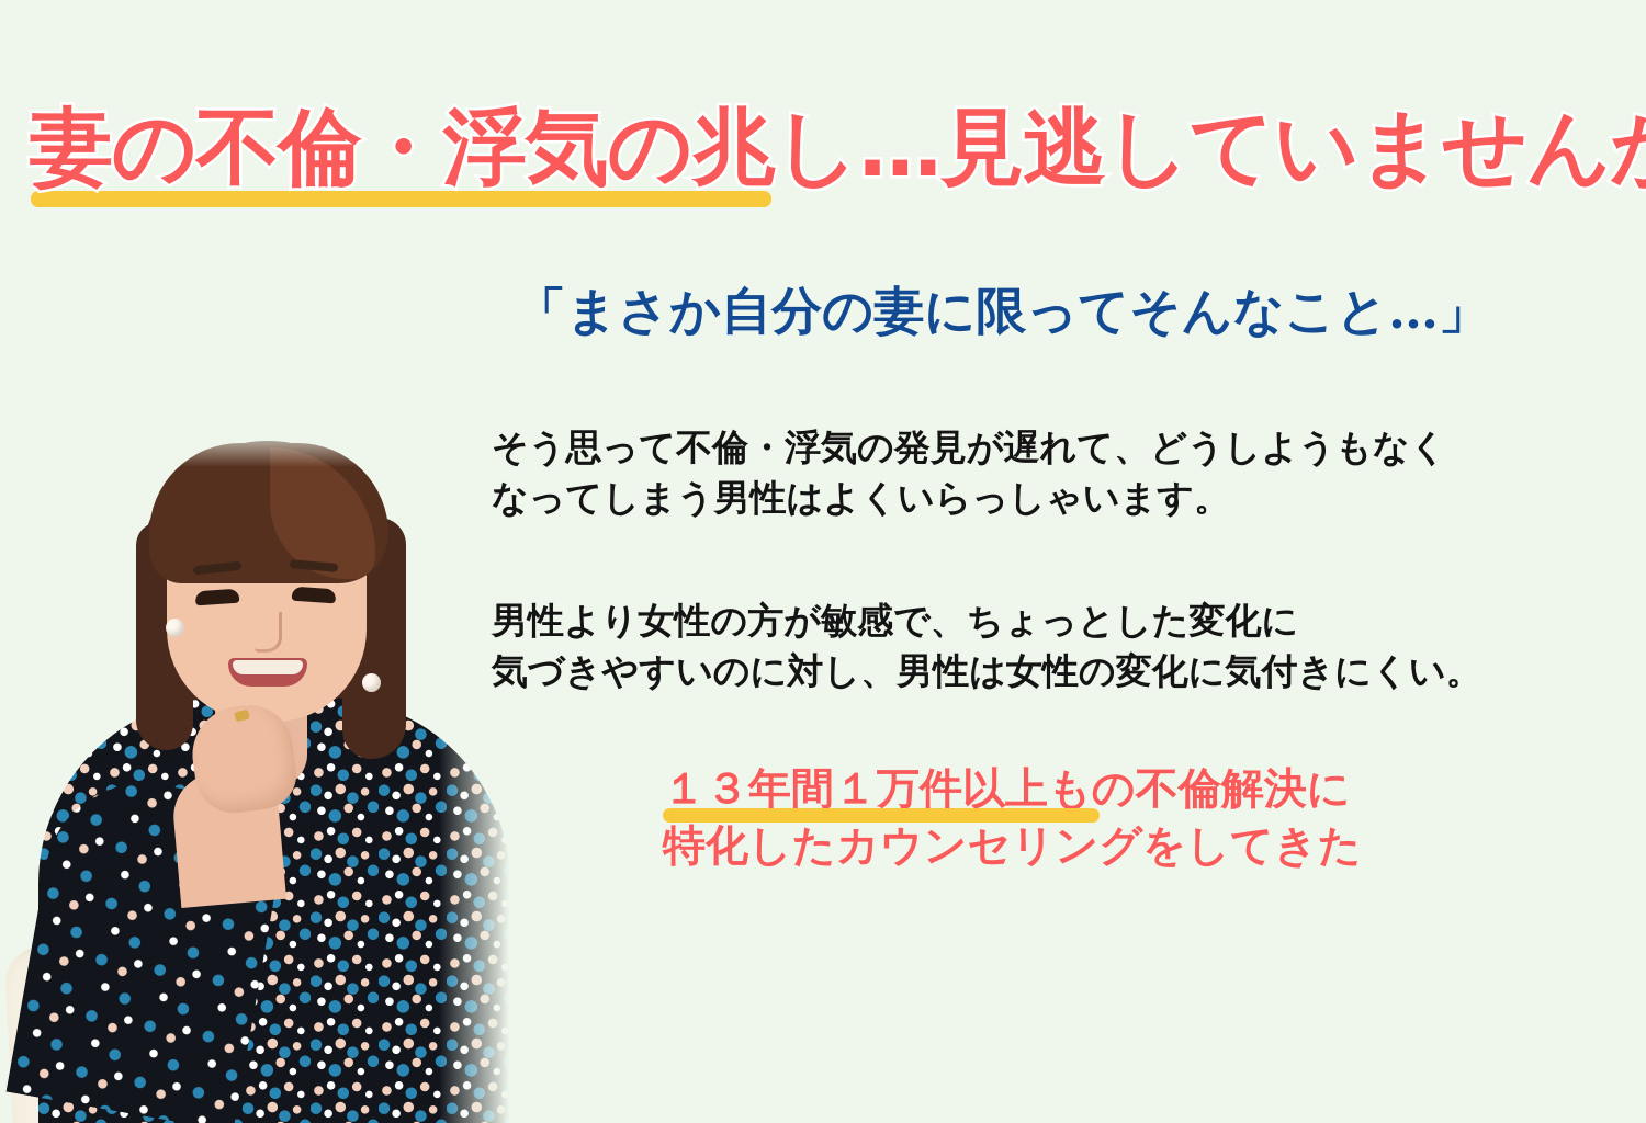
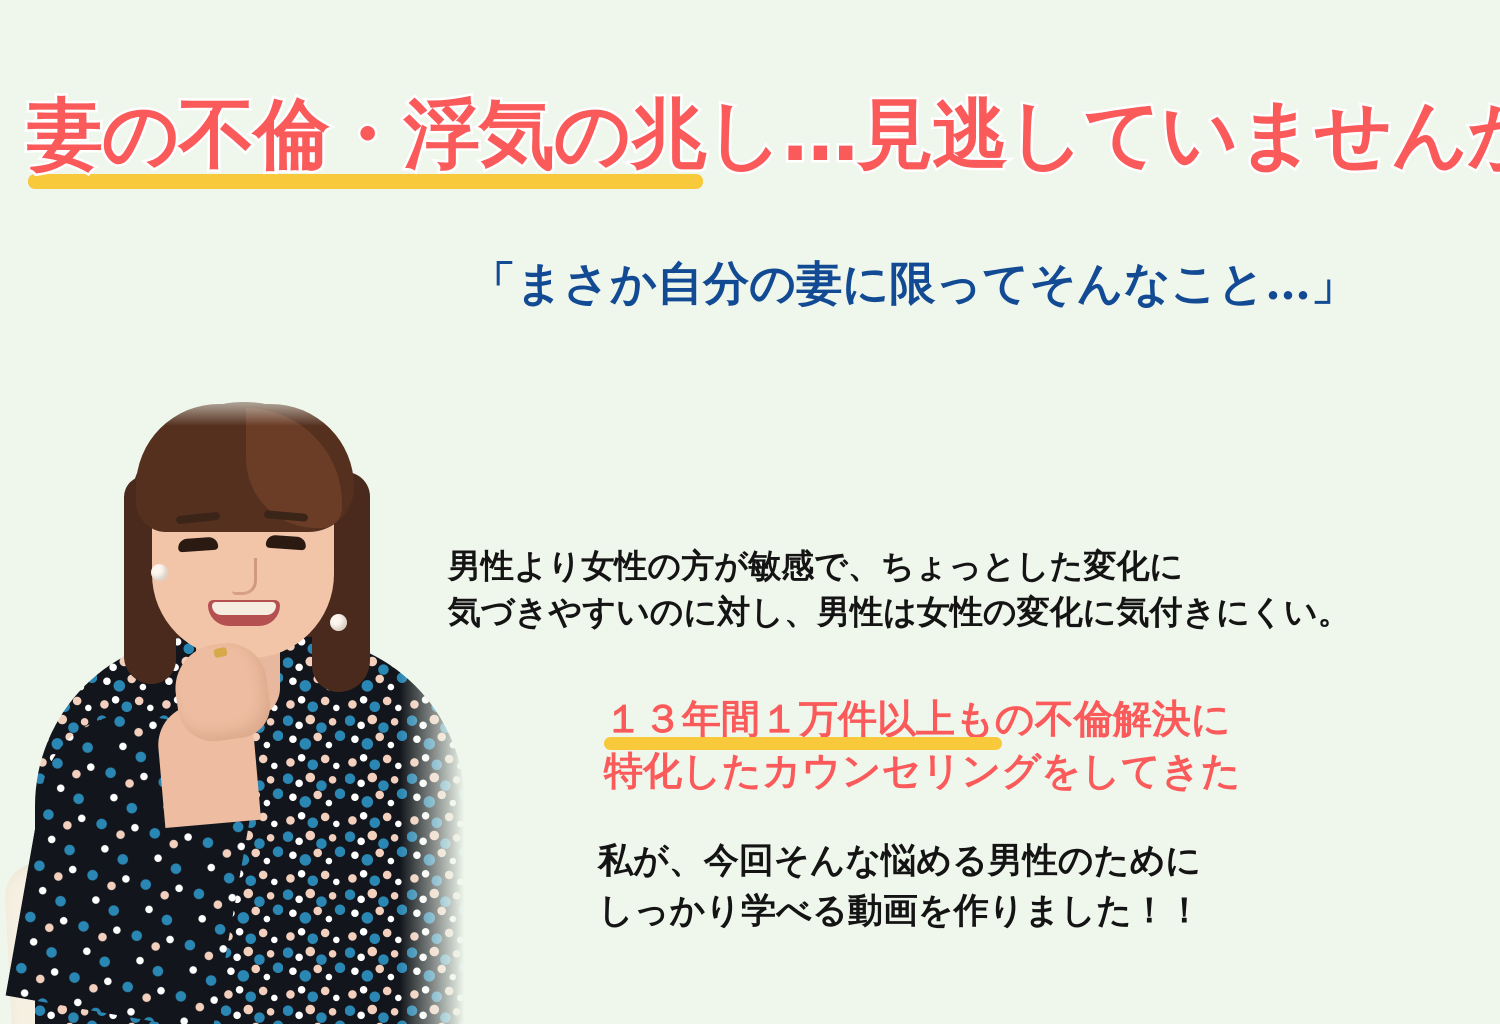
  妻の不倫・浮気の兆し…見逃していません
  「まさか自分の妻に限ってそんなこと…」
- そう思って不倫・浮気の発見が遅れて、どうしようもなく
- なってしまう男性はよくいらっしゃいます。
  男性より女性の方が敏感で、ちょっとした変化に
  気づきやすいのに対し、男性は女性の変化に気付きにくい。
  １３年間１万件以上もの不倫解決に
  特化したカウンセリングをしてきた
+ 私が、今回そんな悩める男性のために
+ しっかり学べる動画を作りました！！
